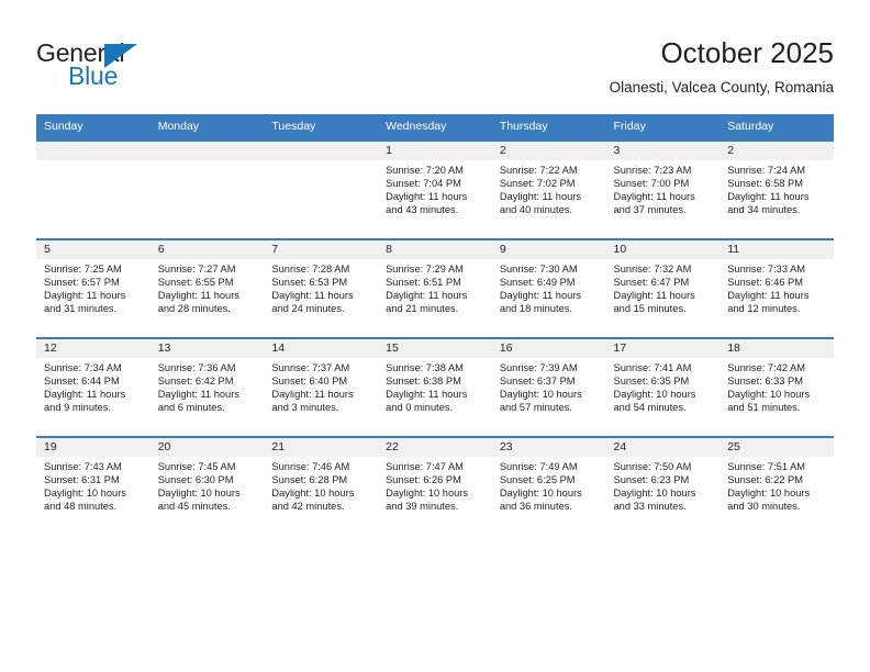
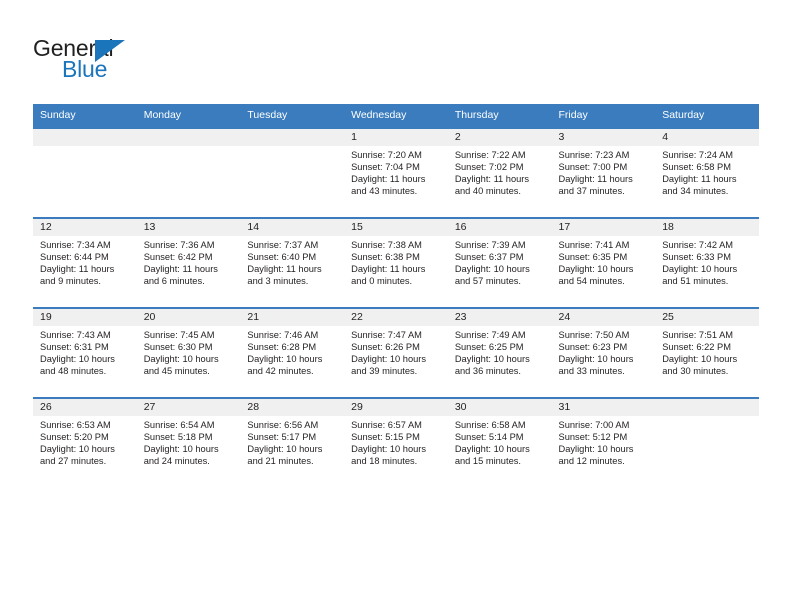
  General
  Blue
- October 2025
- Olanesti, Valcea County, Romania
  Sunday	Monday	Tuesday	Wednesday	Thursday	Friday	Saturday
- 			1Sunrise: 7:20 AMSunset: 7:04 PMDaylight: 11 hoursand 43 minutes.	2Sunrise: 7:22 AMSunset: 7:02 PMDaylight: 11 hoursand 40 minutes.	3Sunrise: 7:23 AMSunset: 7:00 PMDaylight: 11 hoursand 37 minutes.	2Sunrise: 7:24 AMSunset: 6:58 PMDaylight: 11 hoursand 34 minutes.
+ 			1Sunrise: 7:20 AMSunset: 7:04 PMDaylight: 11 hoursand 43 minutes.	2Sunrise: 7:22 AMSunset: 7:02 PMDaylight: 11 hoursand 40 minutes.	3Sunrise: 7:23 AMSunset: 7:00 PMDaylight: 11 hoursand 37 minutes.	4Sunrise: 7:24 AMSunset: 6:58 PMDaylight: 11 hoursand 34 minutes.
- 5Sunrise: 7:25 AMSunset: 6:57 PMDaylight: 11 hoursand 31 minutes.	6Sunrise: 7:27 AMSunset: 6:55 PMDaylight: 11 hoursand 28 minutes.	7Sunrise: 7:28 AMSunset: 6:53 PMDaylight: 11 hoursand 24 minutes.	8Sunrise: 7:29 AMSunset: 6:51 PMDaylight: 11 hoursand 21 minutes.	9Sunrise: 7:30 AMSunset: 6:49 PMDaylight: 11 hoursand 18 minutes.	10Sunrise: 7:32 AMSunset: 6:47 PMDaylight: 11 hoursand 15 minutes.	11Sunrise: 7:33 AMSunset: 6:46 PMDaylight: 11 hoursand 12 minutes.
  12Sunrise: 7:34 AMSunset: 6:44 PMDaylight: 11 hoursand 9 minutes.	13Sunrise: 7:36 AMSunset: 6:42 PMDaylight: 11 hoursand 6 minutes.	14Sunrise: 7:37 AMSunset: 6:40 PMDaylight: 11 hoursand 3 minutes.	15Sunrise: 7:38 AMSunset: 6:38 PMDaylight: 11 hoursand 0 minutes.	16Sunrise: 7:39 AMSunset: 6:37 PMDaylight: 10 hoursand 57 minutes.	17Sunrise: 7:41 AMSunset: 6:35 PMDaylight: 10 hoursand 54 minutes.	18Sunrise: 7:42 AMSunset: 6:33 PMDaylight: 10 hoursand 51 minutes.
  19Sunrise: 7:43 AMSunset: 6:31 PMDaylight: 10 hoursand 48 minutes.	20Sunrise: 7:45 AMSunset: 6:30 PMDaylight: 10 hoursand 45 minutes.	21Sunrise: 7:46 AMSunset: 6:28 PMDaylight: 10 hoursand 42 minutes.	22Sunrise: 7:47 AMSunset: 6:26 PMDaylight: 10 hoursand 39 minutes.	23Sunrise: 7:49 AMSunset: 6:25 PMDaylight: 10 hoursand 36 minutes.	24Sunrise: 7:50 AMSunset: 6:23 PMDaylight: 10 hoursand 33 minutes.	25Sunrise: 7:51 AMSunset: 6:22 PMDaylight: 10 hoursand 30 minutes.
+ 26Sunrise: 6:53 AMSunset: 5:20 PMDaylight: 10 hoursand 27 minutes.	27Sunrise: 6:54 AMSunset: 5:18 PMDaylight: 10 hoursand 24 minutes.	28Sunrise: 6:56 AMSunset: 5:17 PMDaylight: 10 hoursand 21 minutes.	29Sunrise: 6:57 AMSunset: 5:15 PMDaylight: 10 hoursand 18 minutes.	30Sunrise: 6:58 AMSunset: 5:14 PMDaylight: 10 hoursand 15 minutes.	31Sunrise: 7:00 AMSunset: 5:12 PMDaylight: 10 hoursand 12 minutes.
